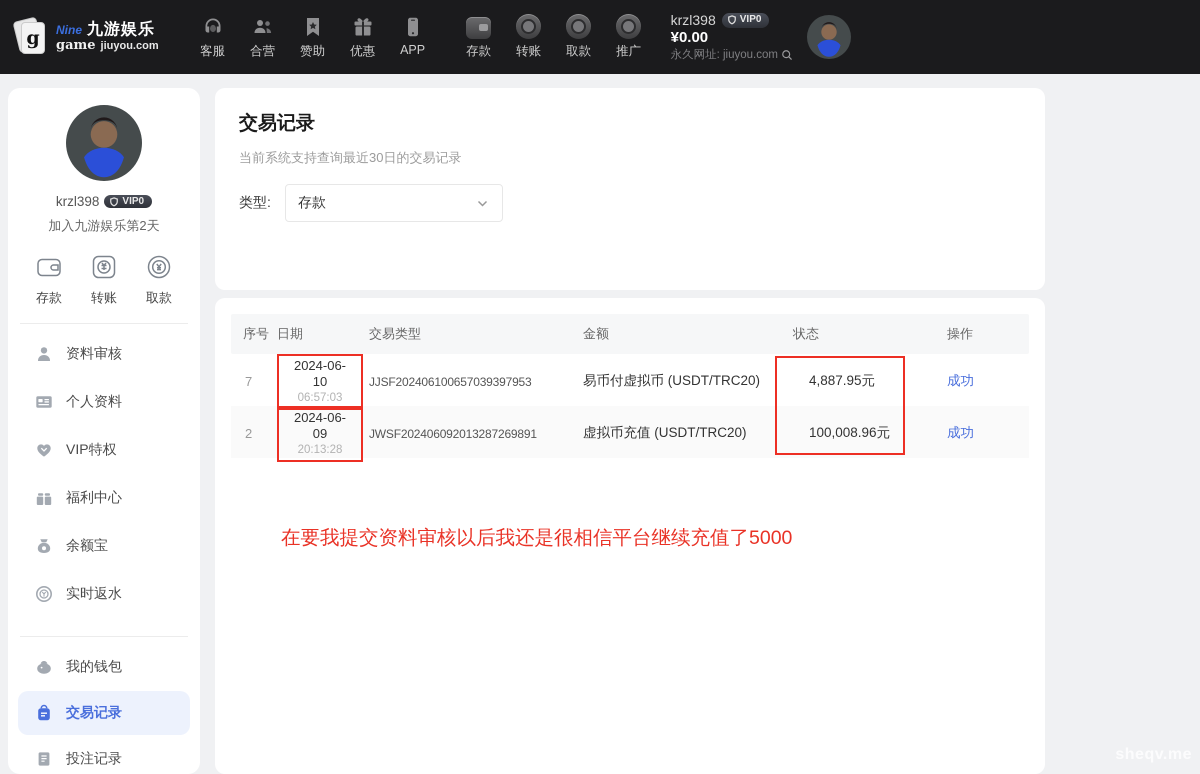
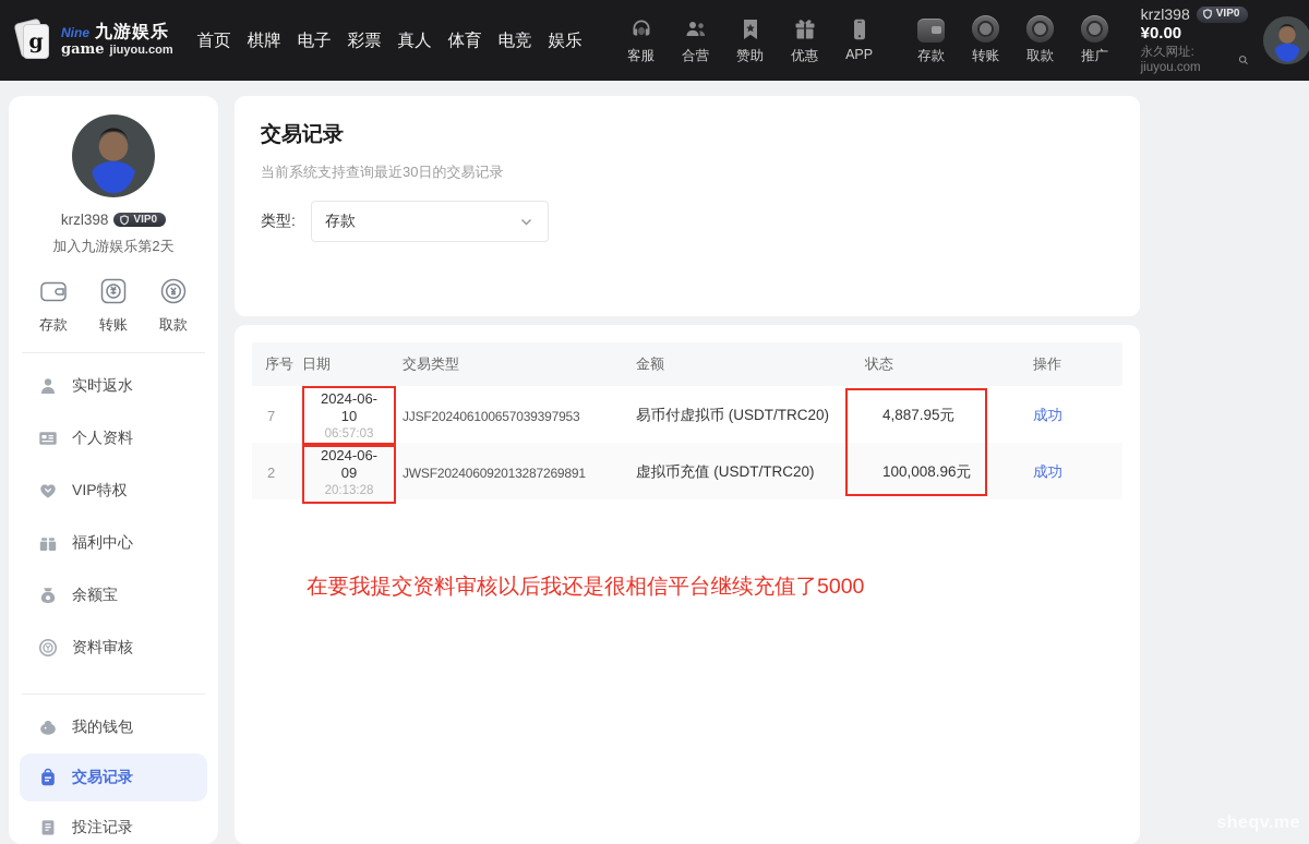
  g
  Nine
  九游娱乐
  game
  jiuyou.com
+ 首页
+ 棋牌
+ 电子
+ 彩票
+ 真人
+ 体育
+ 电竞
+ 娱乐
  客服
  合营
  赞助
  优惠
  APP
  存款
  转账
  取款
  推广
  krzl398
  VIP0
  ¥0.00
  永久网址: jiuyou.com
  krzl398
  VIP0
  加入九游娱乐第2天
  存款
  转账
  取款
- 资料审核
+ 实时返水
  个人资料
  VIP特权
  福利中心
  余额宝
- 实时返水
+ 资料审核
  我的钱包
  交易记录
  投注记录
  交易记录
  当前系统支持查询最近30日的交易记录
  类型:
  存款
  序号
  日期
  交易类型
  金额
  状态
  操作
  7
  2024-06-10
  06:57:03
  JJSF202406100657039397953
  易币付虚拟币 (USDT/TRC20)
  4,887.95元
  成功
  2
  2024-06-09
  20:13:28
  JWSF202406092013287269891
  虚拟币充值 (USDT/TRC20)
  100,008.96元
  成功
  在要我提交资料审核以后我还是很相信平台继续充值了5000
